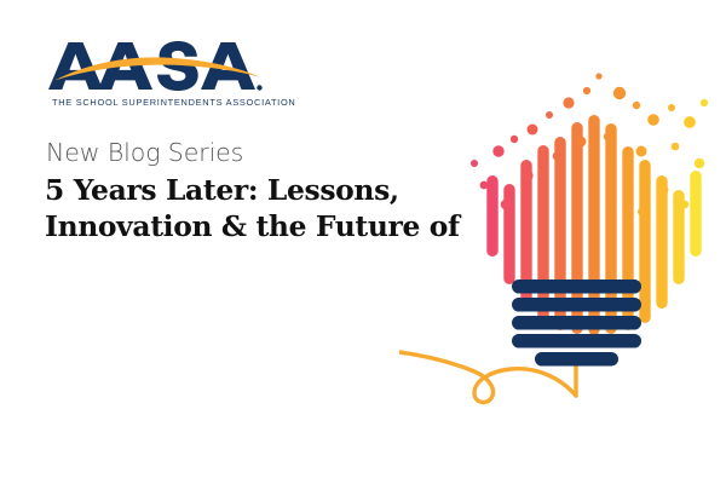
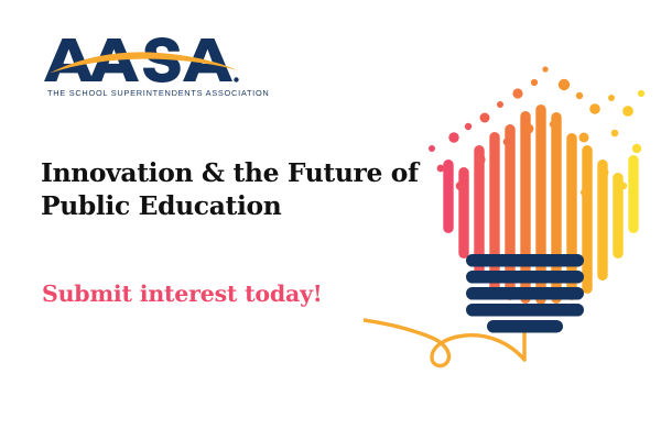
  THE SCHOOL SUPERINTENDENTS ASSOCIATION
- New Blog Series
- 5 Years Later: Lessons,
  Innovation & the Future of
+ Public Education
+ Submit interest today!
